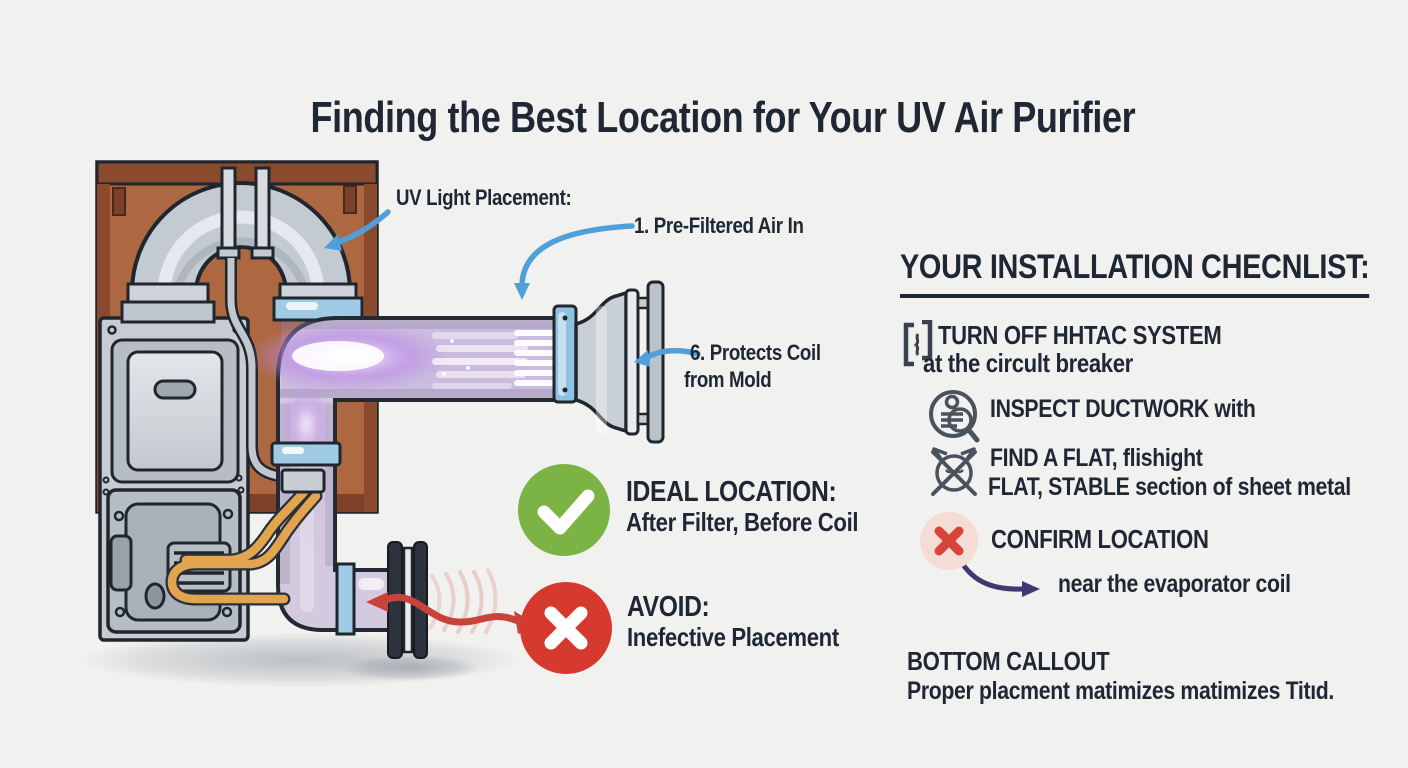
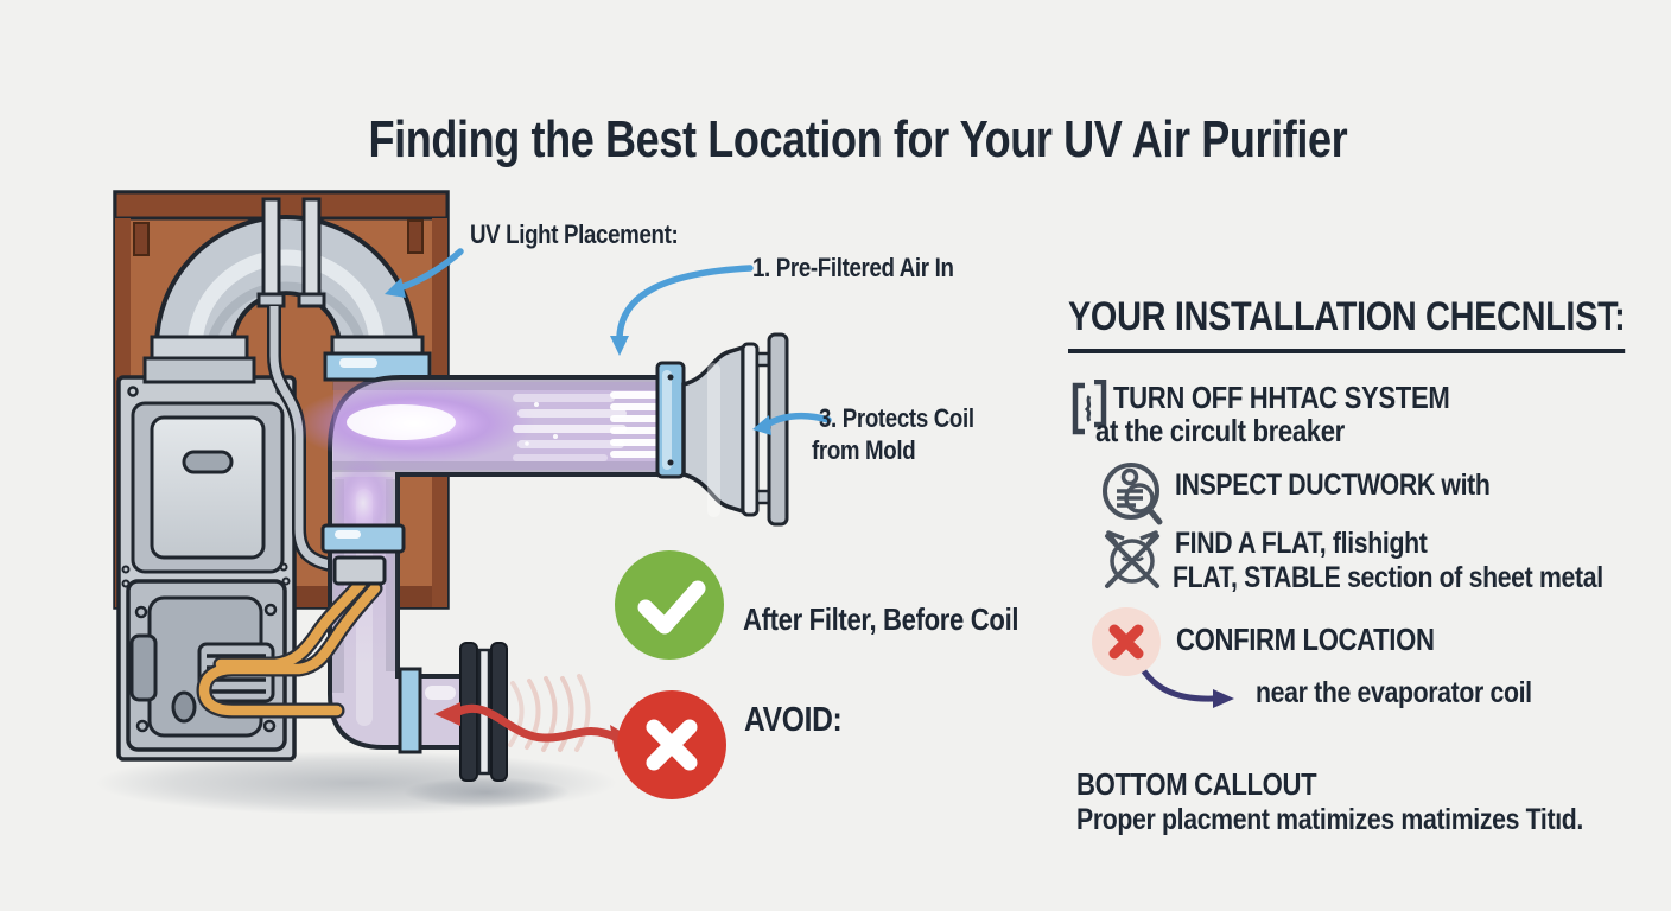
  Finding the Best Location for Your UV Air Purifier
  UV Light Placement:
  1. Pre-Filtered Air In
- 6. Protects Coil
+ 3. Protects Coil
  from Mold
- IDEAL LOCATION:
  After Filter, Before Coil
  AVOID:
- Inefective Placement
  YOUR INSTALLATION CHECNLIST:
  TURN OFF HHTAC SYSTEM
  at the circult breaker
  INSPECT DUCTWORK with
  FIND A FLAT, flishight
  FLAT, STABLE section of sheet metal
  CONFIRM LOCATION
  near the evaporator coil
  BOTTOM CALLOUT
  Proper placment matimizes matimizes Titıd.
